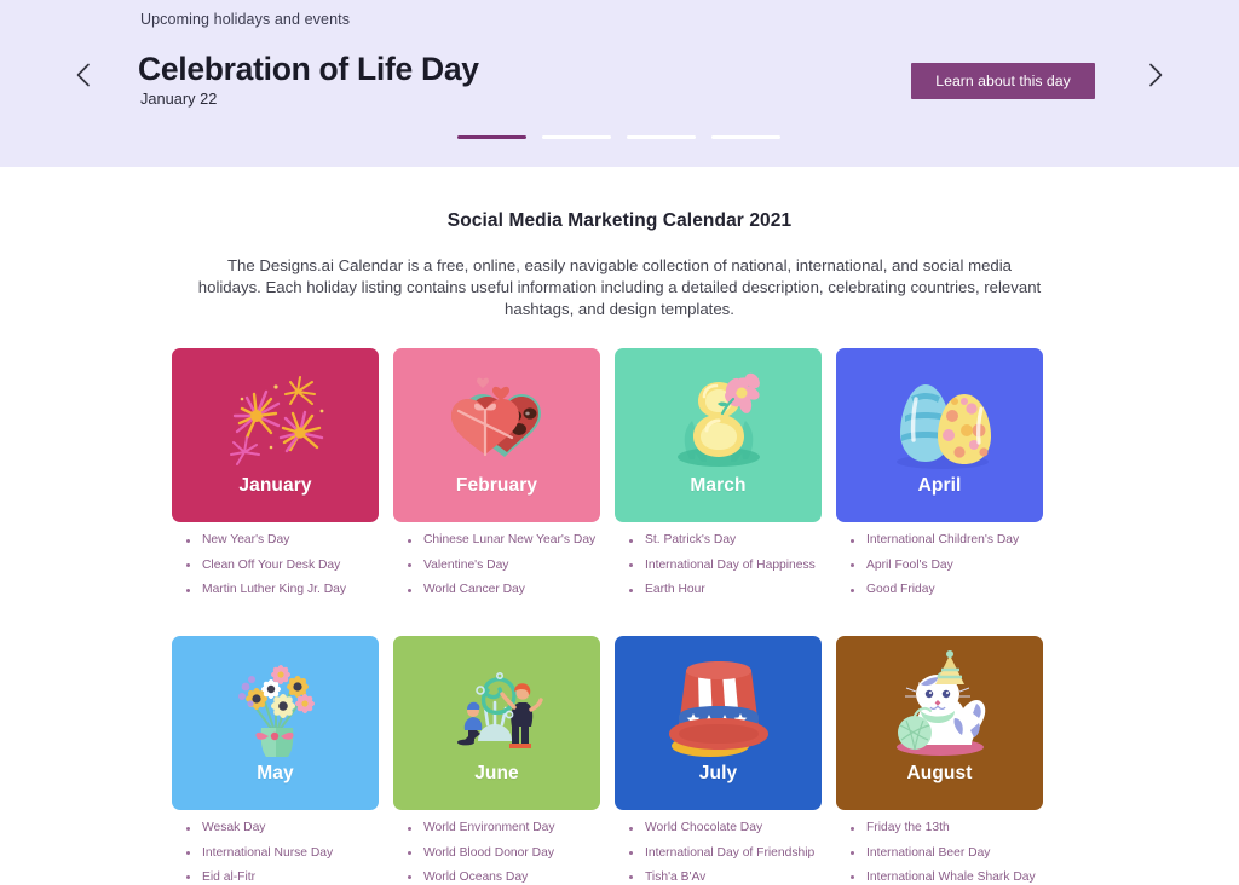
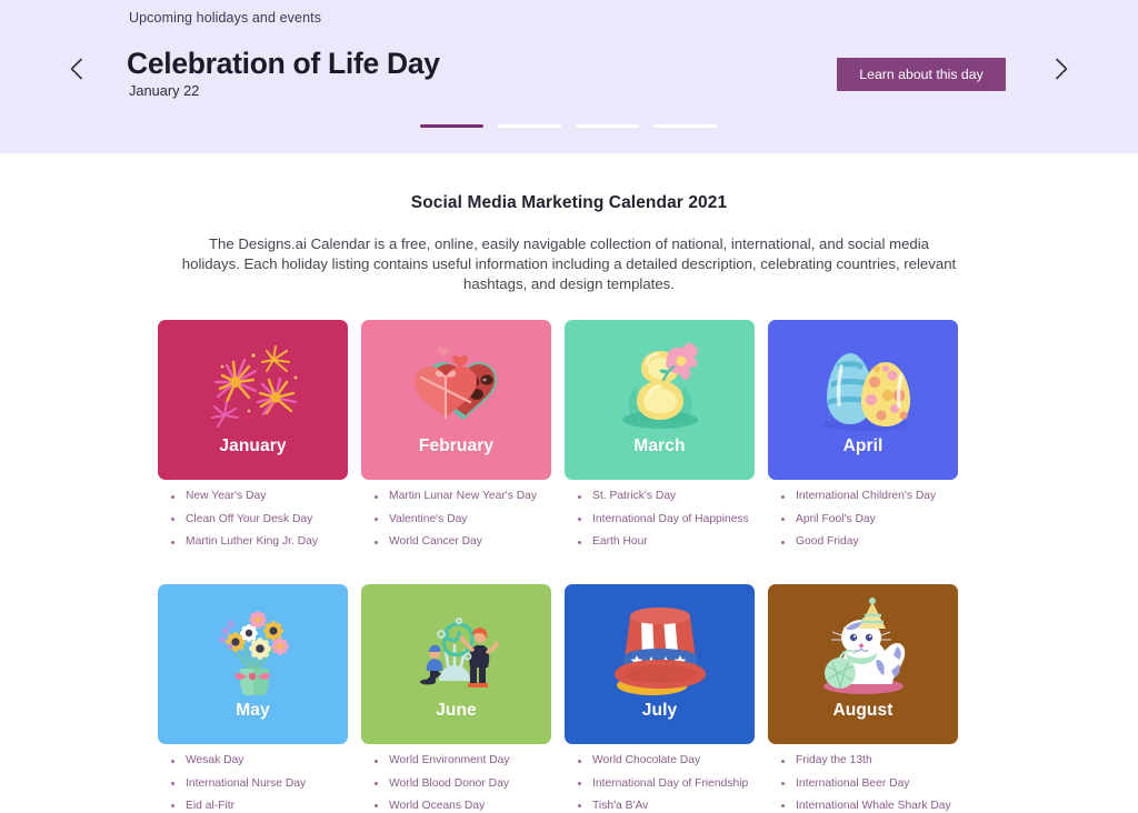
  Upcoming holidays and events
  Celebration of Life Day
  January 22
  Learn about this day
  Social Media Marketing Calendar 2021
  The Designs.ai Calendar is a free, online, easily navigable collection of national, international, and social media holidays. Each holiday listing contains useful information including a detailed description, celebrating countries, relevant hashtags, and design templates.
  January
  New Year's Day
  Clean Off Your Desk Day
  Martin Luther King Jr. Day
  February
- Chinese Lunar New Year's Day
+ Martin Lunar New Year's Day
  Valentine's Day
  World Cancer Day
  March
  St. Patrick's Day
  International Day of Happiness
  Earth Hour
  April
  International Children's Day
  April Fool's Day
  Good Friday
  May
  Wesak Day
  International Nurse Day
  Eid al-Fitr
  June
  World Environment Day
  World Blood Donor Day
  World Oceans Day
  July
  World Chocolate Day
  International Day of Friendship
  Tish'a B'Av
  August
  Friday the 13th
  International Beer Day
  International Whale Shark Day
